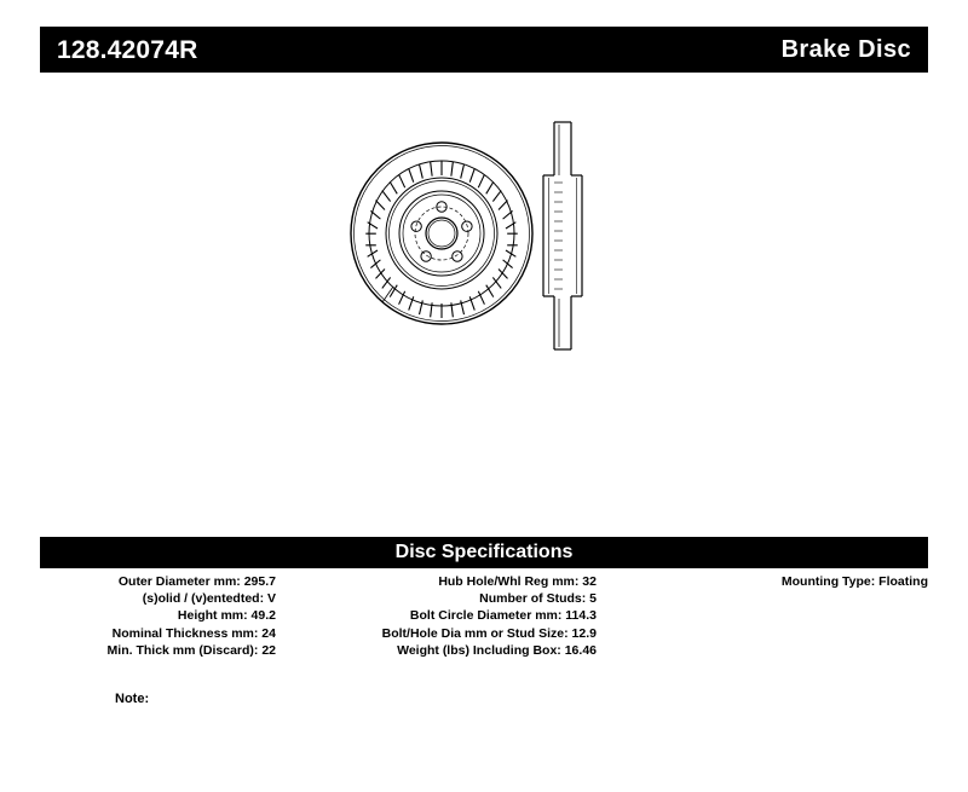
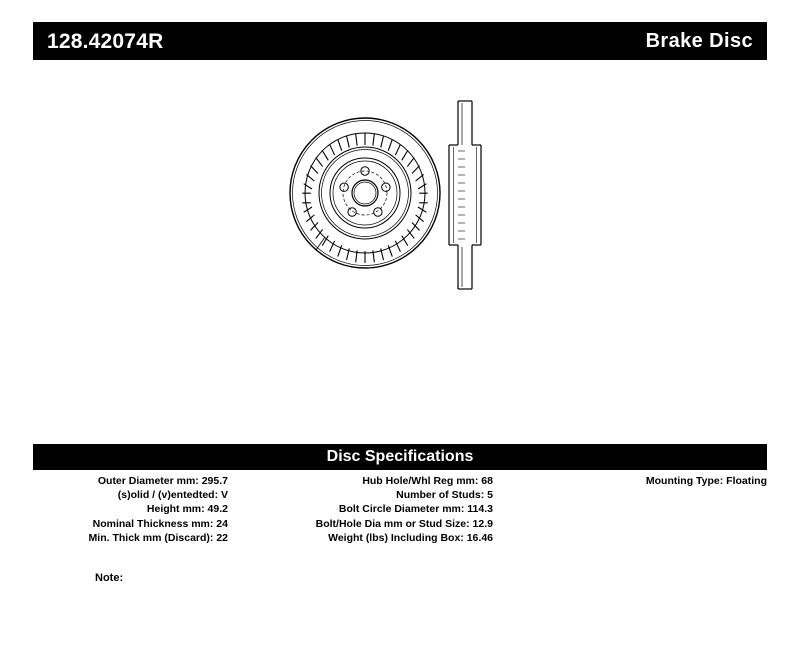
  128.42074R
  Brake Disc
  Disc Specifications
  Outer Diameter mm: 295.7
  (s)olid / (v)entedted: V
  Height mm: 49.2
  Nominal Thickness mm: 24
  Min. Thick mm (Discard): 22
- Hub Hole/Whl Reg mm: 32
+ Hub Hole/Whl Reg mm: 68
  Number of Studs: 5
  Bolt Circle Diameter mm: 114.3
  Bolt/Hole Dia mm or Stud Size: 12.9
  Weight (lbs) Including Box: 16.46
  Mounting Type: Floating
  Note:
